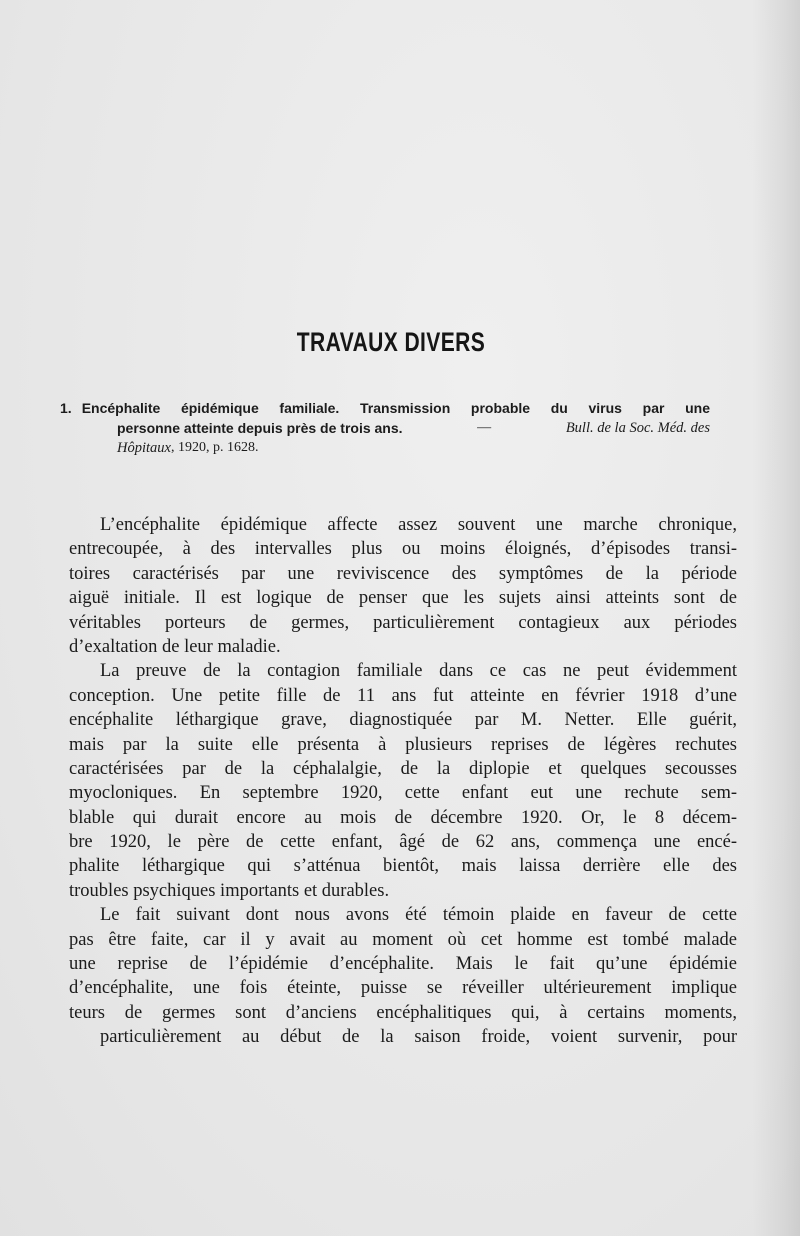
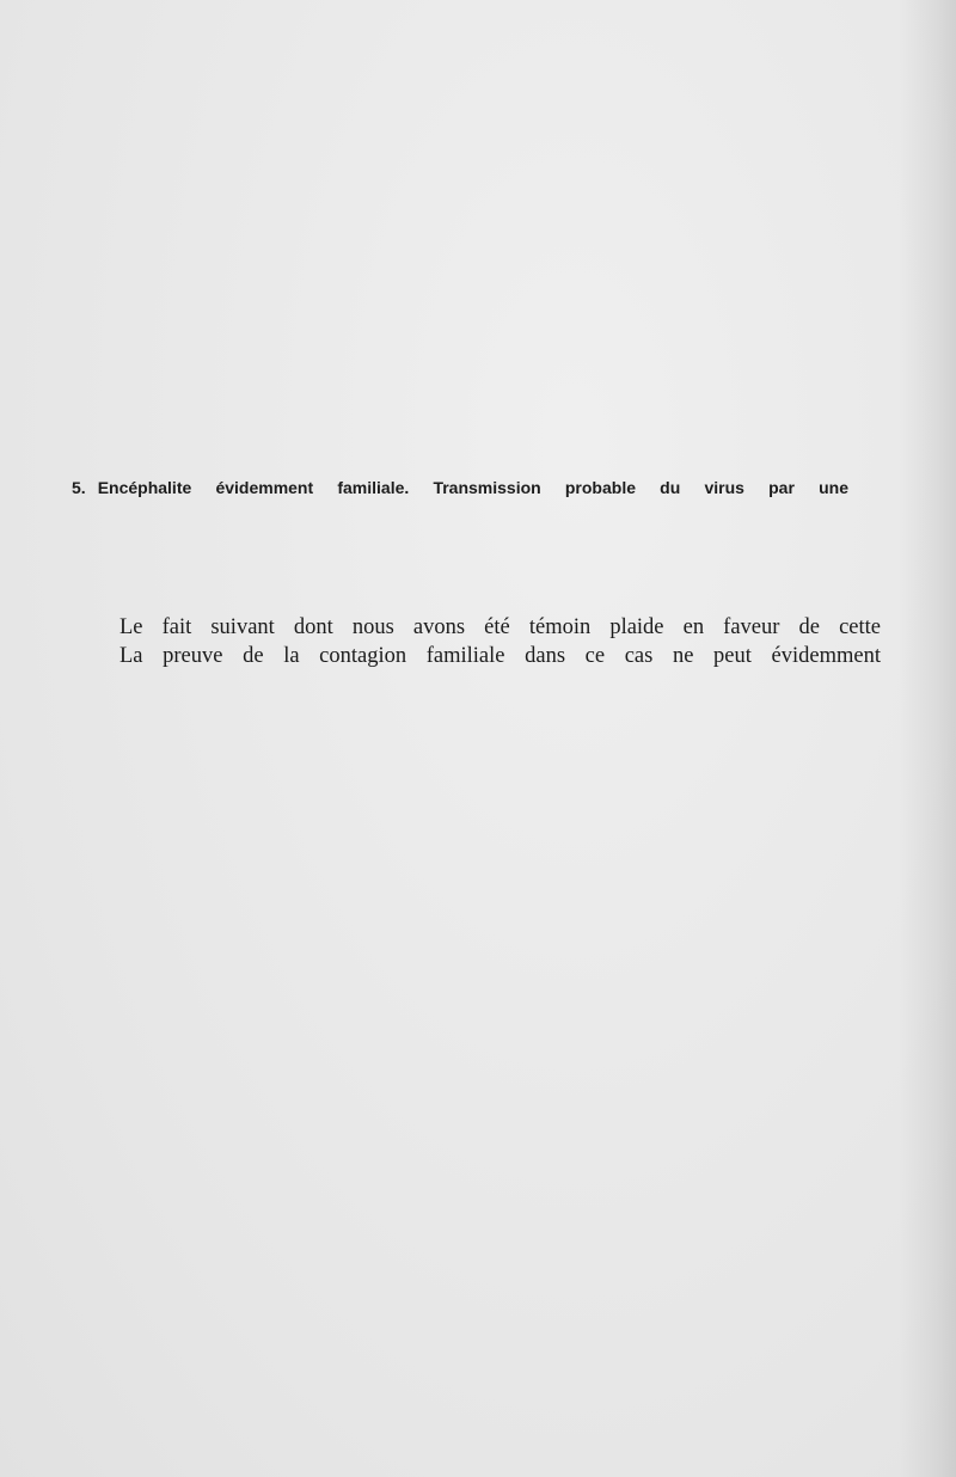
- TRAVAUX DIVERS
- 1.
+ 5.
- Encéphalite épidémique familiale. Transmission probable du virus par une
+ Encéphalite évidemment familiale. Transmission probable du virus par une
- personne atteinte depuis près de trois ans.
- —
- Bull. de la Soc. Méd. des
- Hôpitaux
- , 1920, p. 1628.
- L’encéphalite épidémique affecte assez souvent une marche chronique,
- entrecoupée, à des intervalles plus ou moins éloignés, d’épisodes transi-
- toires caractérisés par une reviviscence des symptômes de la période
- aiguë initiale. Il est logique de penser que les sujets ainsi atteints sont de
- véritables porteurs de germes, particulièrement contagieux aux périodes
- d’exaltation de leur maladie.
- La preuve de la contagion familiale dans ce cas ne peut évidemment
+ Le fait suivant dont nous avons été témoin plaide en faveur de cette
- conception. Une petite fille de 11 ans fut atteinte en février 1918 d’une
- encéphalite léthargique grave, diagnostiquée par M. Netter. Elle guérit,
- mais par la suite elle présenta à plusieurs reprises de légères rechutes
- caractérisées par de la céphalalgie, de la diplopie et quelques secousses
- myocloniques. En septembre 1920, cette enfant eut une rechute sem-
- blable qui durait encore au mois de décembre 1920. Or, le 8 décem-
- bre 1920, le père de cette enfant, âgé de 62 ans, commença une encé-
- phalite léthargique qui s’atténua bientôt, mais laissa derrière elle des
- troubles psychiques importants et durables.
- Le fait suivant dont nous avons été témoin plaide en faveur de cette
+ La preuve de la contagion familiale dans ce cas ne peut évidemment
- pas être faite, car il y avait au moment où cet homme est tombé malade
- une reprise de l’épidémie d’encéphalite. Mais le fait qu’une épidémie
- d’encéphalite, une fois éteinte, puisse se réveiller ultérieurement implique
- teurs de germes sont d’anciens encéphalitiques qui, à certains moments,
- particulièrement au début de la saison froide, voient survenir, pour
